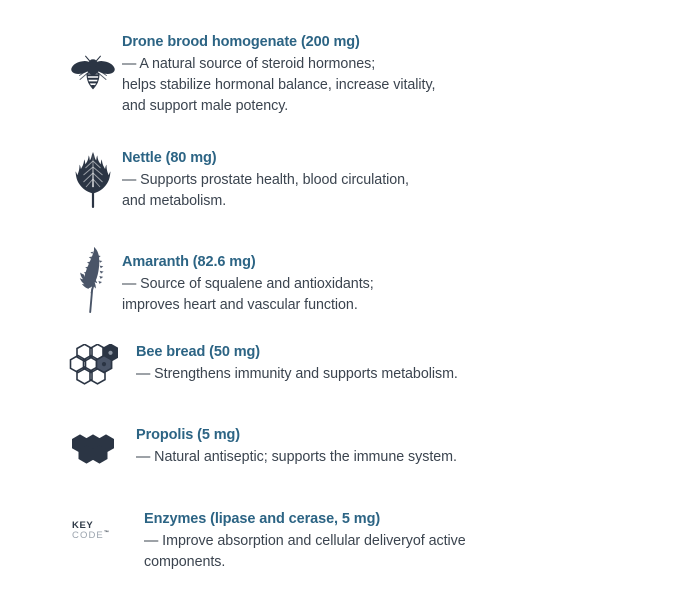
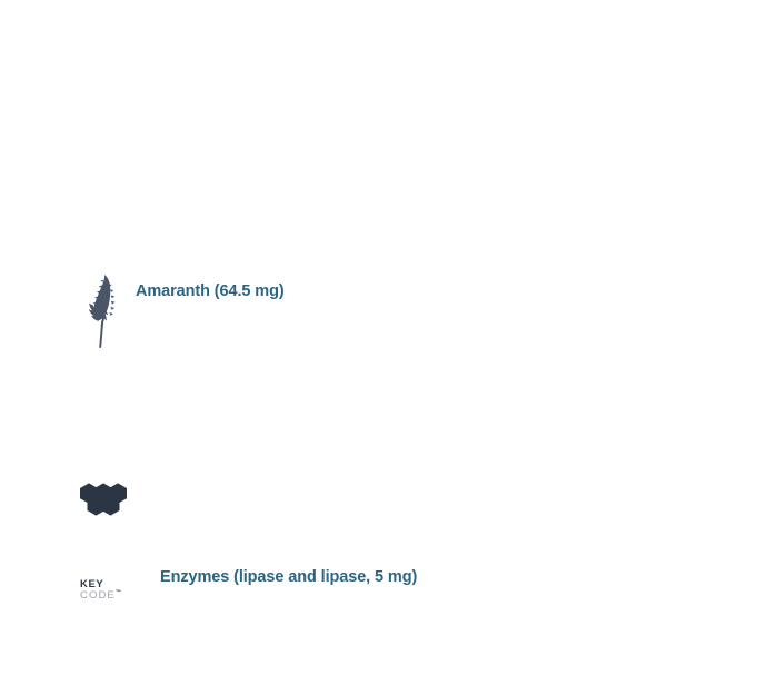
- Drone brood homogenate (200 mg)
- — A natural source of steroid hormones;
- helps stabilize hormonal balance, increase vitality,
- and support male potency.
- Nettle (80 mg)
- — Supports prostate health, blood circulation,
- and metabolism.
- Amaranth (82.6 mg)
+ Amaranth (64.5 mg)
- — Source of squalene and antioxidants;
- improves heart and vascular function.
- Bee bread (50 mg)
- — Strengthens immunity and supports metabolism.
- Propolis (5 mg)
- — Natural antiseptic; supports the immune system.
  KEY
  CODE
- Enzymes (lipase and cerase, 5 mg)
+ Enzymes (lipase and lipase, 5 mg)
- — Improve absorption and cellular deliveryof active
- components.
